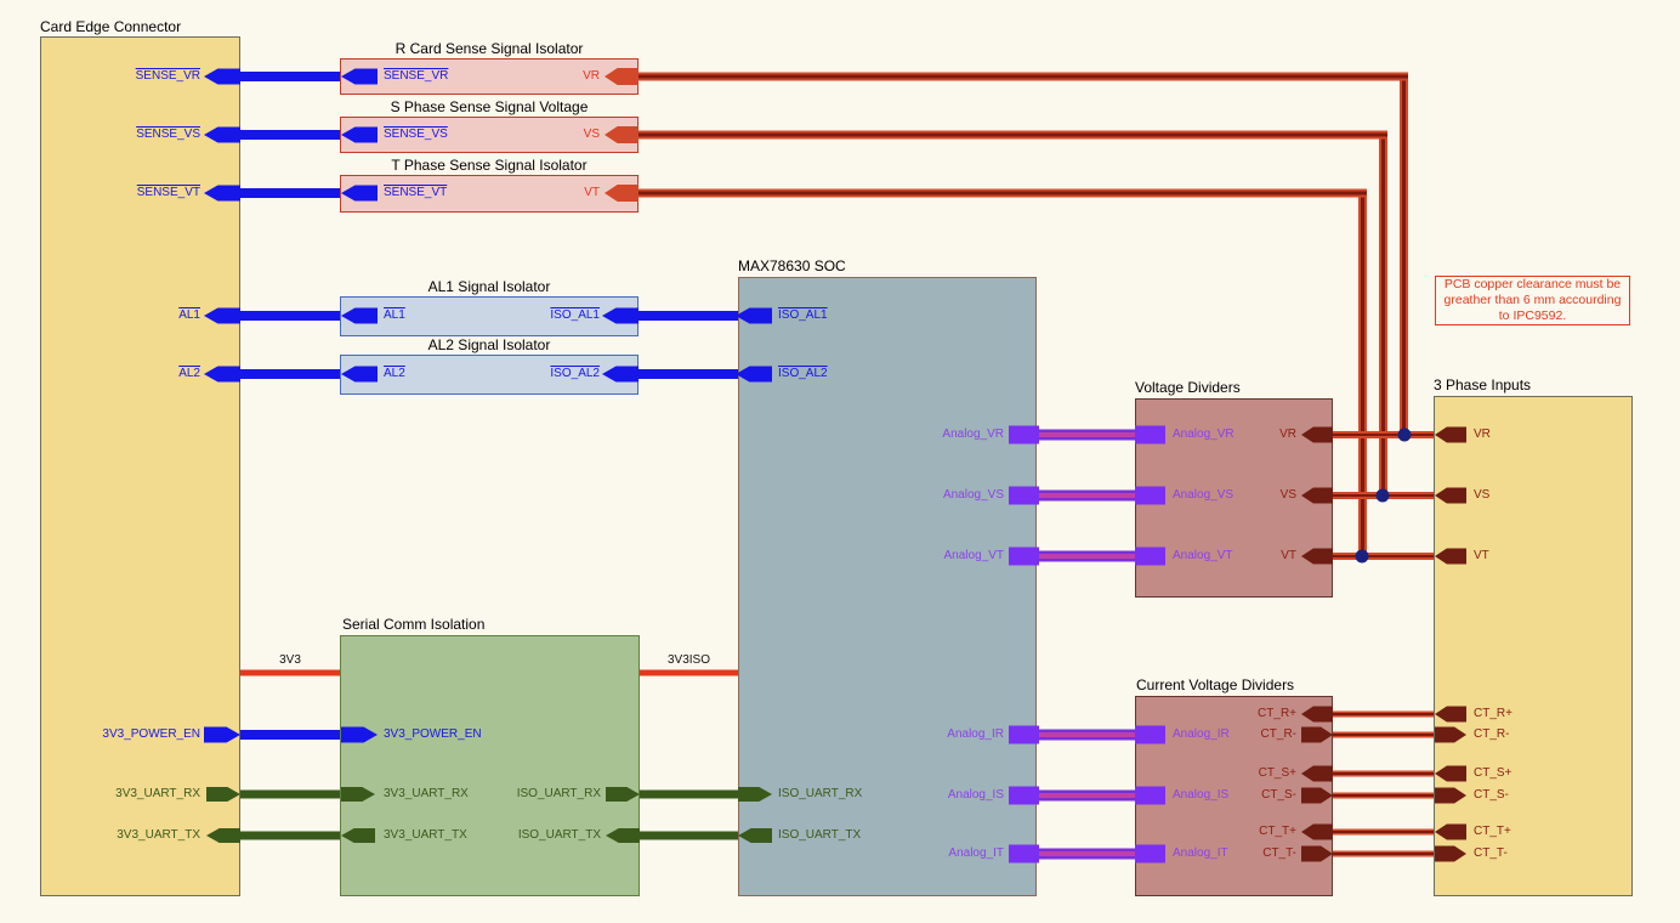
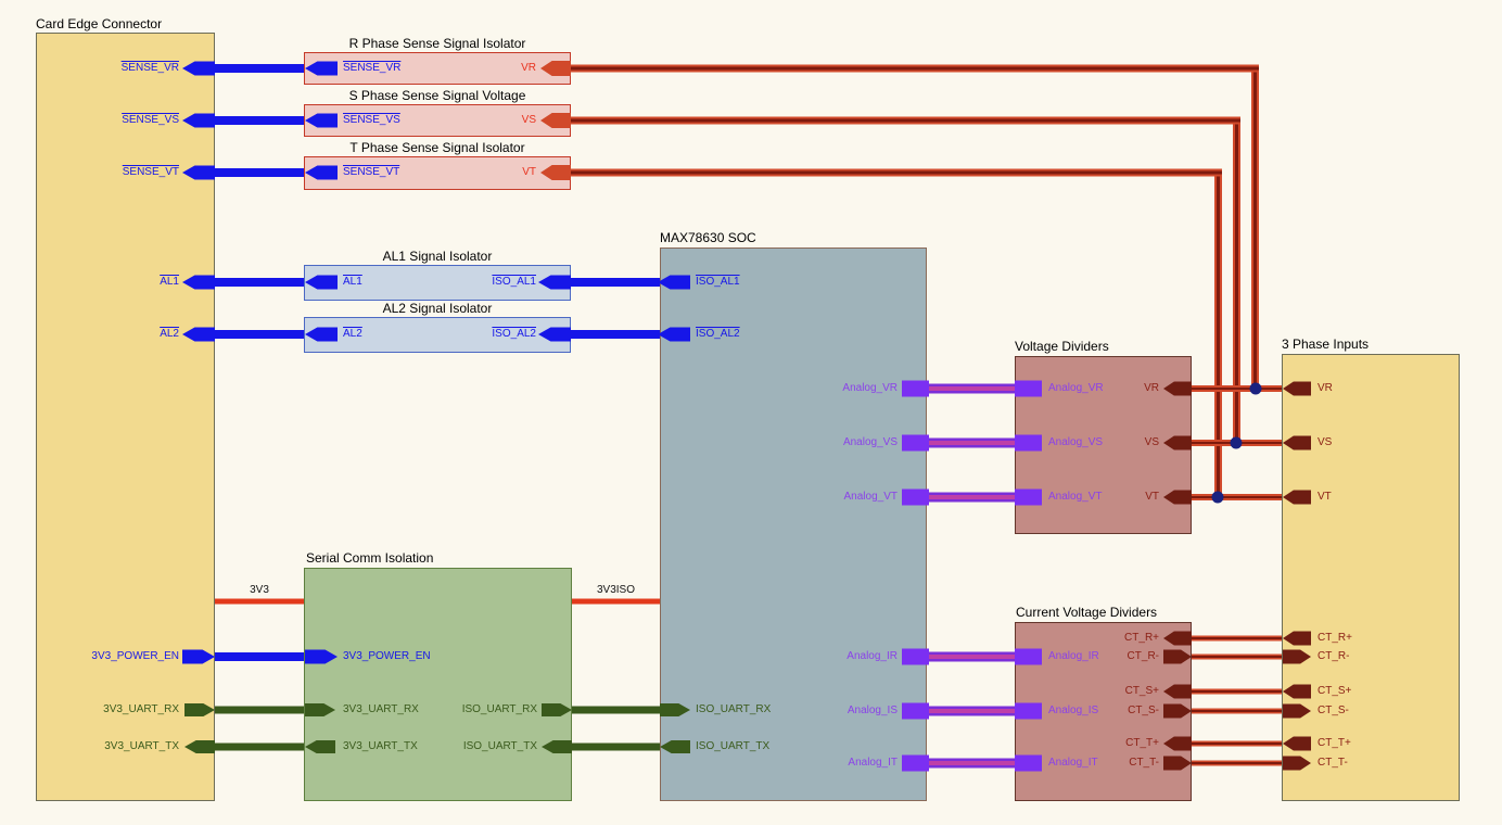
  Card Edge Connector
- R Card Sense Signal Isolator
+ R Phase Sense Signal Isolator
  S Phase Sense Signal Voltage
  T Phase Sense Signal Isolator
  AL1 Signal Isolator
  AL2 Signal Isolator
  MAX78630 SOC
  Serial Comm Isolation
  Voltage Dividers
  Current Voltage Dividers
  3 Phase Inputs
- PCB copper clearance must be
- greather than 6 mm accourding
- to IPC9592.
  SENSE_VR
  SENSE_VS
  SENSE_VT
  AL1
  AL2
  3V3_POWER_EN
  3V3_UART_RX
  3V3_UART_TX
  SENSE_VR
  SENSE_VS
  SENSE_VT
  VR
  VS
  VT
  AL1
  AL2
  ISO_AL1
  ISO_AL2
  ISO_AL1
  ISO_AL2
  Analog_VR
  Analog_VS
  Analog_VT
  Analog_IR
  Analog_IS
  Analog_IT
  ISO_UART_RX
  ISO_UART_TX
  3V3_POWER_EN
  3V3_UART_RX
  3V3_UART_TX
  ISO_UART_RX
  ISO_UART_TX
  3V3
  3V3ISO
  Analog_VR
  Analog_VS
  Analog_VT
  VR
  VS
  VT
  Analog_IR
  Analog_IS
  Analog_IT
  CT_R+
  CT_R-
  CT_S+
  CT_S-
  CT_T+
  CT_T-
  VR
  VS
  VT
  CT_R+
  CT_R-
  CT_S+
  CT_S-
  CT_T+
  CT_T-
